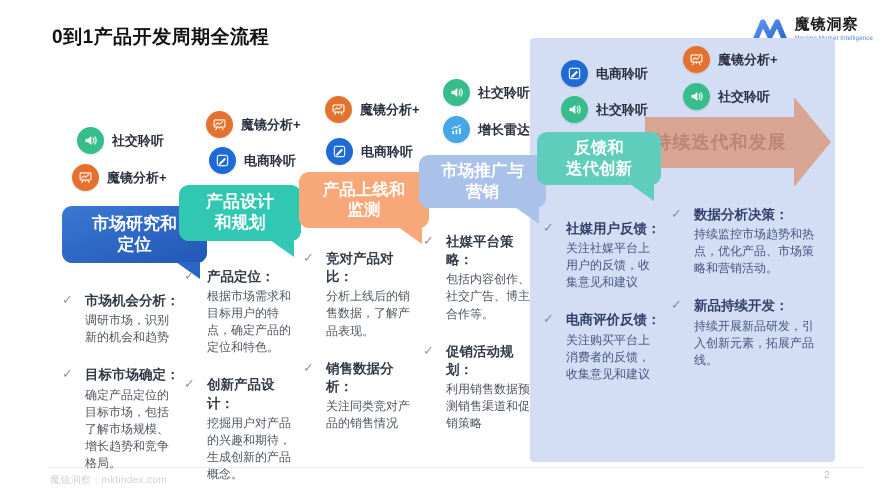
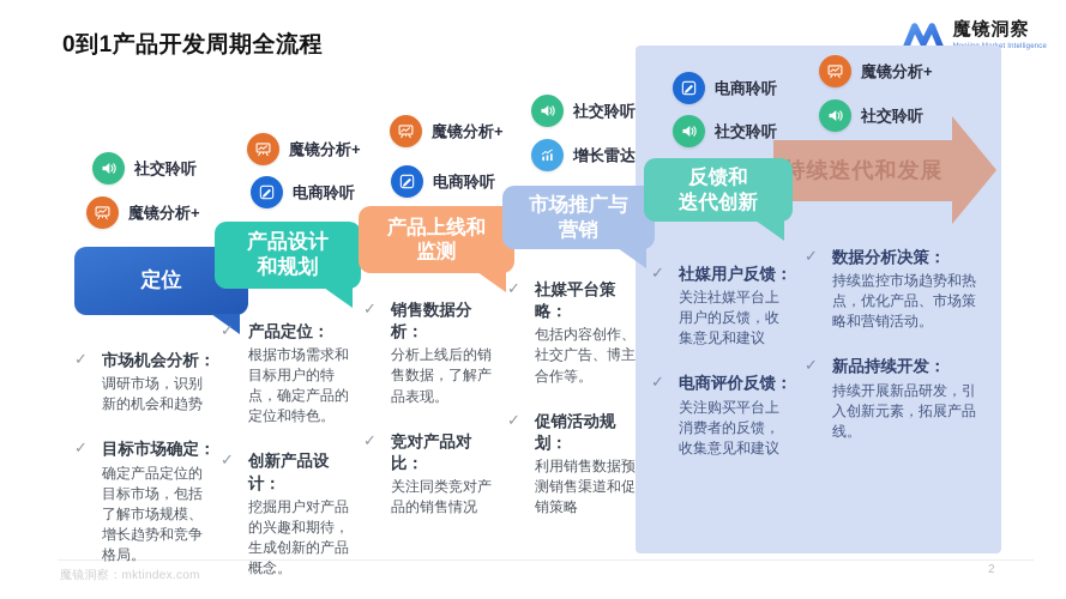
  0到1产品开发周期全流程
  魔镜洞察
- 市场研究和
  定位
  产品设计
  和规划
  产品上线和
  监测
  市场推广与
  营销
  反馈和
  迭代创新
  持续迭代和发展
  社交聆听
  魔镜分析+
  魔镜分析+
  电商聆听
  魔镜分析+
  电商聆听
  社交聆听
  增长雷达
  电商聆听
  社交聆听
  魔镜分析+
  社交聆听
  ✓
  市场机会分析：
  调研市场，识别新的机会和趋势
  ✓
  目标市场确定：
  确定产品定位的目标市场，包括了解市场规模、增长趋势和竞争格局。
  ✓
  产品定位：
  根据市场需求和目标用户的特点，确定产品的定位和特色。
  ✓
  创新产品设计：
  挖掘用户对产品的兴趣和期待，生成创新的产品概念。
  ✓
- 竞对产品对比：
+ 销售数据分析：
  分析上线后的销售数据，了解产品表现。
  ✓
- 销售数据分析：
+ 竞对产品对比：
  关注同类竞对产品的销售情况
  ✓
  社媒平台策略：
  包括内容创作、社交广告、博主合作等。
  ✓
  促销活动规划：
  利用销售数据预测销售渠道和促销策略
  ✓
  社媒用户反馈：
  关注社媒平台上用户的反馈，收集意见和建议
  ✓
  电商评价反馈：
  关注购买平台上消费者的反馈，收集意见和建议
  ✓
  数据分析决策：
  持续监控市场趋势和热点，优化产品、市场策略和营销活动。
  ✓
  新品持续开发：
  持续开展新品研发，引入创新元素，拓展产品线。
  魔镜洞察：mktindex.com
  2
